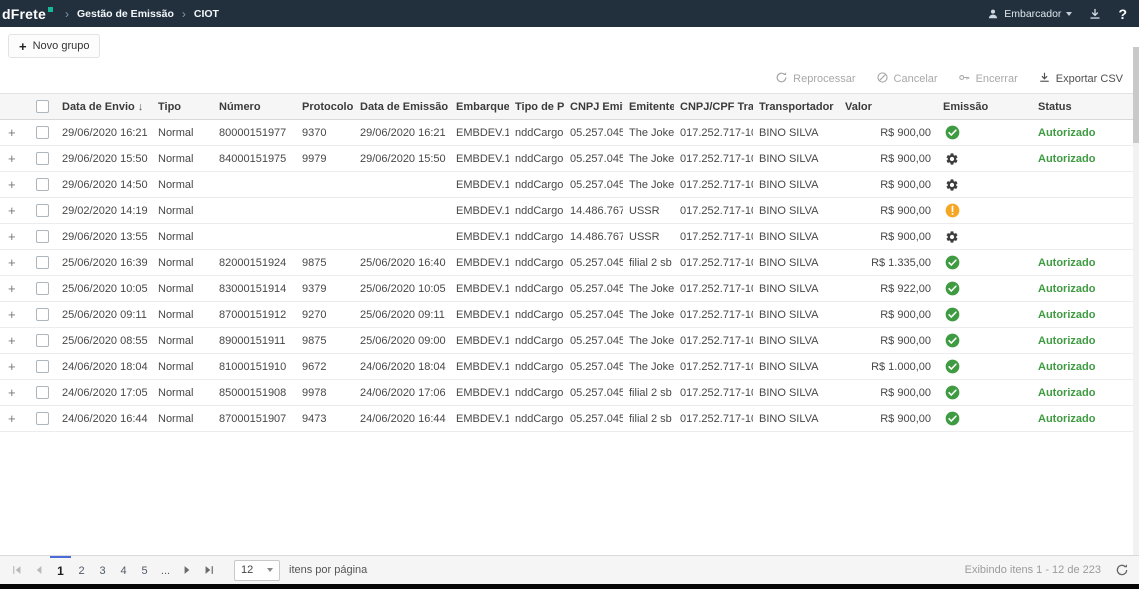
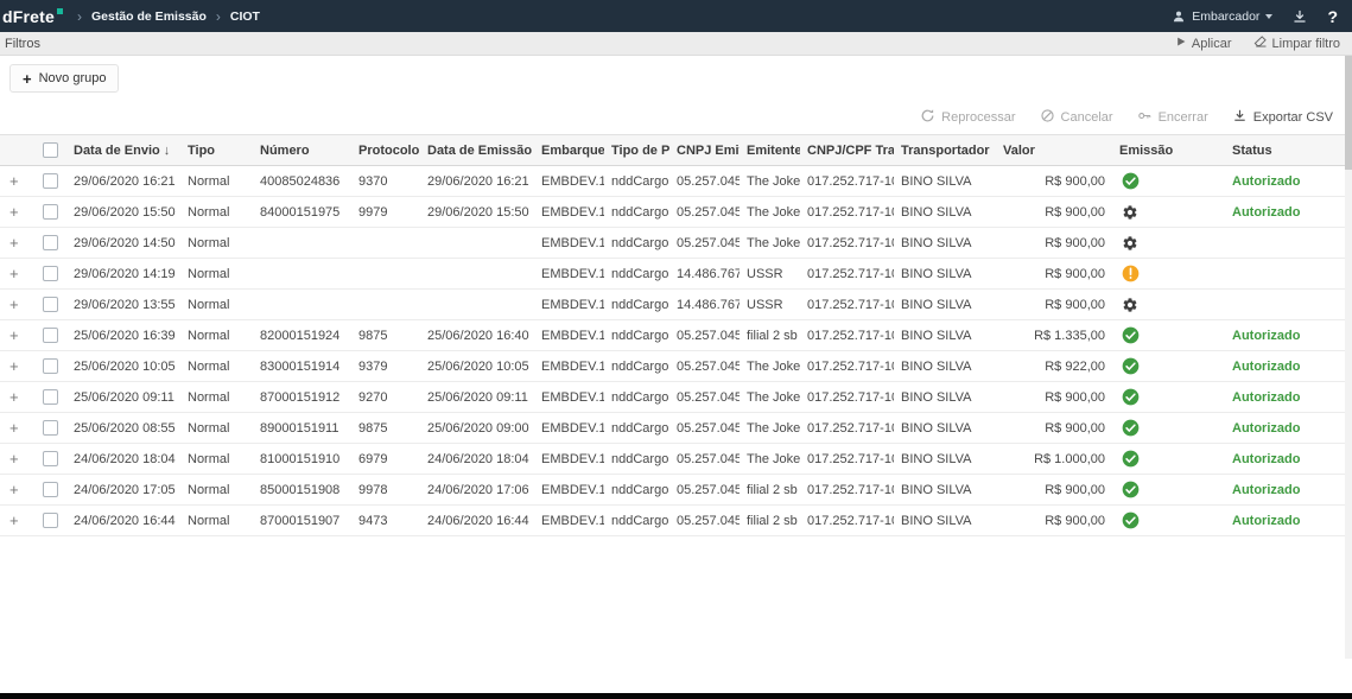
  dFrete
  ›
  Gestão de Emissão
  ›
  CIOT
  Embarcador
  ?
+ Filtros
+ Aplicar
+ Limpar filtro
  +
  Novo grupo
  Reprocessar
  Cancelar
  Encerrar
  Exportar CSV
  		Data de Envio ↓	Tipo	Número	Protocolo	Data de Emissão	Embarque	Tipo de P	CNPJ Emi	Emitente	CNPJ/CPF Tra	Transportador	Valor	Emissão	Status
- +		29/06/2020 16:21	Normal	80000151977	9370	29/06/2020 16:21	EMBDEV.1	nddCargo	05.257.045	The Joke	017.252.717-1	BINO SILVA	R$ 900,00		Autorizado
+ +		29/06/2020 16:21	Normal	40085024836	9370	29/06/2020 16:21	EMBDEV.1	nddCargo	05.257.045	The Joke	017.252.717-1	BINO SILVA	R$ 900,00		Autorizado
  +		29/06/2020 15:50	Normal	84000151975	9979	29/06/2020 15:50	EMBDEV.1	nddCargo	05.257.045	The Joke	017.252.717-1	BINO SILVA	R$ 900,00		Autorizado
  +		29/06/2020 14:50	Normal				EMBDEV.1	nddCargo	05.257.045	The Joke	017.252.717-1	BINO SILVA	R$ 900,00
- +		29/02/2020 14:19	Normal				EMBDEV.1	nddCargo	14.486.767	USSR	017.252.717-1	BINO SILVA	R$ 900,00
+ +		29/06/2020 14:19	Normal				EMBDEV.1	nddCargo	14.486.767	USSR	017.252.717-1	BINO SILVA	R$ 900,00
  +		29/06/2020 13:55	Normal				EMBDEV.1	nddCargo	14.486.767	USSR	017.252.717-1	BINO SILVA	R$ 900,00
  +		25/06/2020 16:39	Normal	82000151924	9875	25/06/2020 16:40	EMBDEV.1	nddCargo	05.257.045	filial 2 sb	017.252.717-1	BINO SILVA	R$ 1.335,00		Autorizado
  +		25/06/2020 10:05	Normal	83000151914	9379	25/06/2020 10:05	EMBDEV.1	nddCargo	05.257.045	The Joke	017.252.717-1	BINO SILVA	R$ 922,00		Autorizado
  +		25/06/2020 09:11	Normal	87000151912	9270	25/06/2020 09:11	EMBDEV.1	nddCargo	05.257.045	The Joke	017.252.717-1	BINO SILVA	R$ 900,00		Autorizado
  +		25/06/2020 08:55	Normal	89000151911	9875	25/06/2020 09:00	EMBDEV.1	nddCargo	05.257.045	The Joke	017.252.717-1	BINO SILVA	R$ 900,00		Autorizado
- +		24/06/2020 18:04	Normal	81000151910	9672	24/06/2020 18:04	EMBDEV.1	nddCargo	05.257.045	The Joke	017.252.717-1	BINO SILVA	R$ 1.000,00		Autorizado
+ +		24/06/2020 18:04	Normal	81000151910	6979	24/06/2020 18:04	EMBDEV.1	nddCargo	05.257.045	The Joke	017.252.717-1	BINO SILVA	R$ 1.000,00		Autorizado
  +		24/06/2020 17:05	Normal	85000151908	9978	24/06/2020 17:06	EMBDEV.1	nddCargo	05.257.045	filial 2 sb	017.252.717-1	BINO SILVA	R$ 900,00		Autorizado
  +		24/06/2020 16:44	Normal	87000151907	9473	24/06/2020 16:44	EMBDEV.1	nddCargo	05.257.045	filial 2 sb	017.252.717-1	BINO SILVA	R$ 900,00		Autorizado
- 1
- 2
- 3
- 4
- 5
- ...
- 12
- itens por página
- Exibindo itens 1 - 12 de 223
